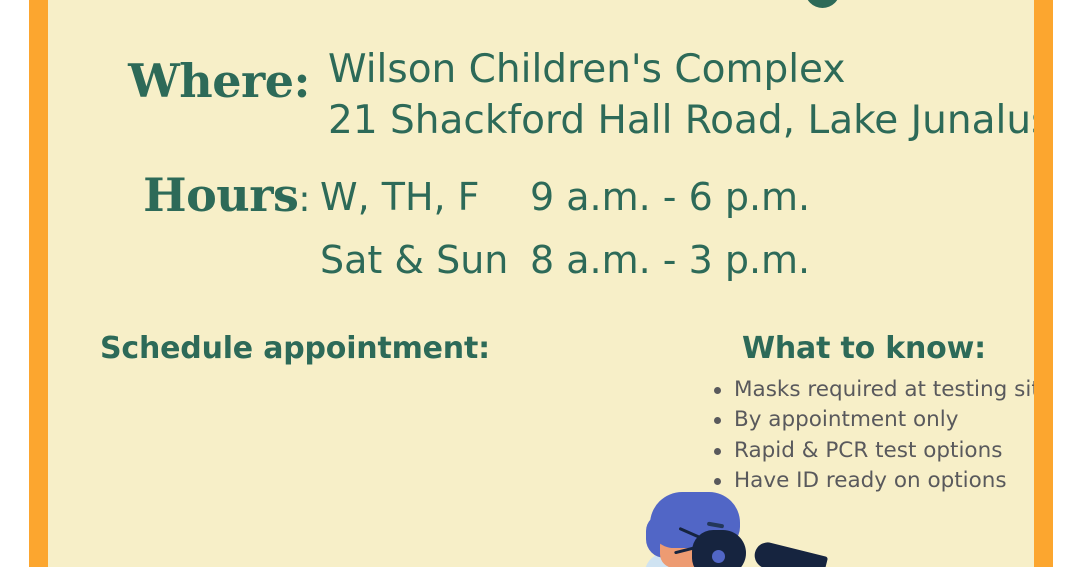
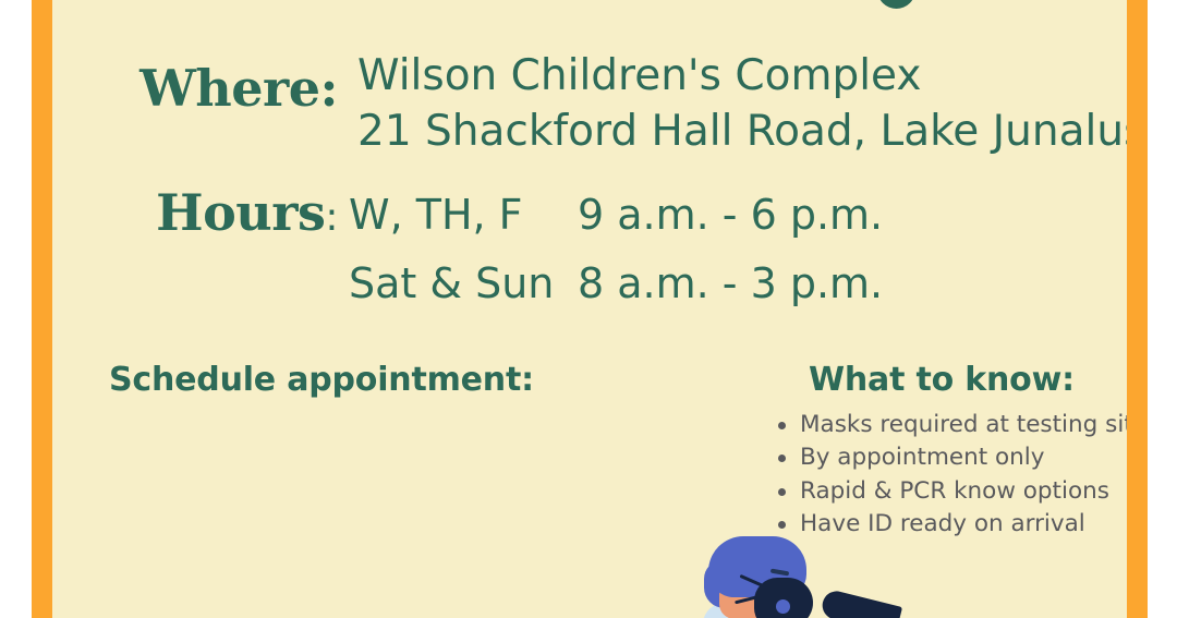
  Where:
  Wilson Children's Complex
  21 Shackford Hall Road, Lake Junalu
  Hours:
  W, TH, F
  9 a.m. - 6 p.m.
  Sat & Sun
  8 a.m. - 3 p.m.
  Schedule appointment:
  What to know:
  Masks required at testing si
  By appointment only
- Rapid & PCR test options
+ Rapid & PCR know options
- Have ID ready on options
+ Have ID ready on arrival
